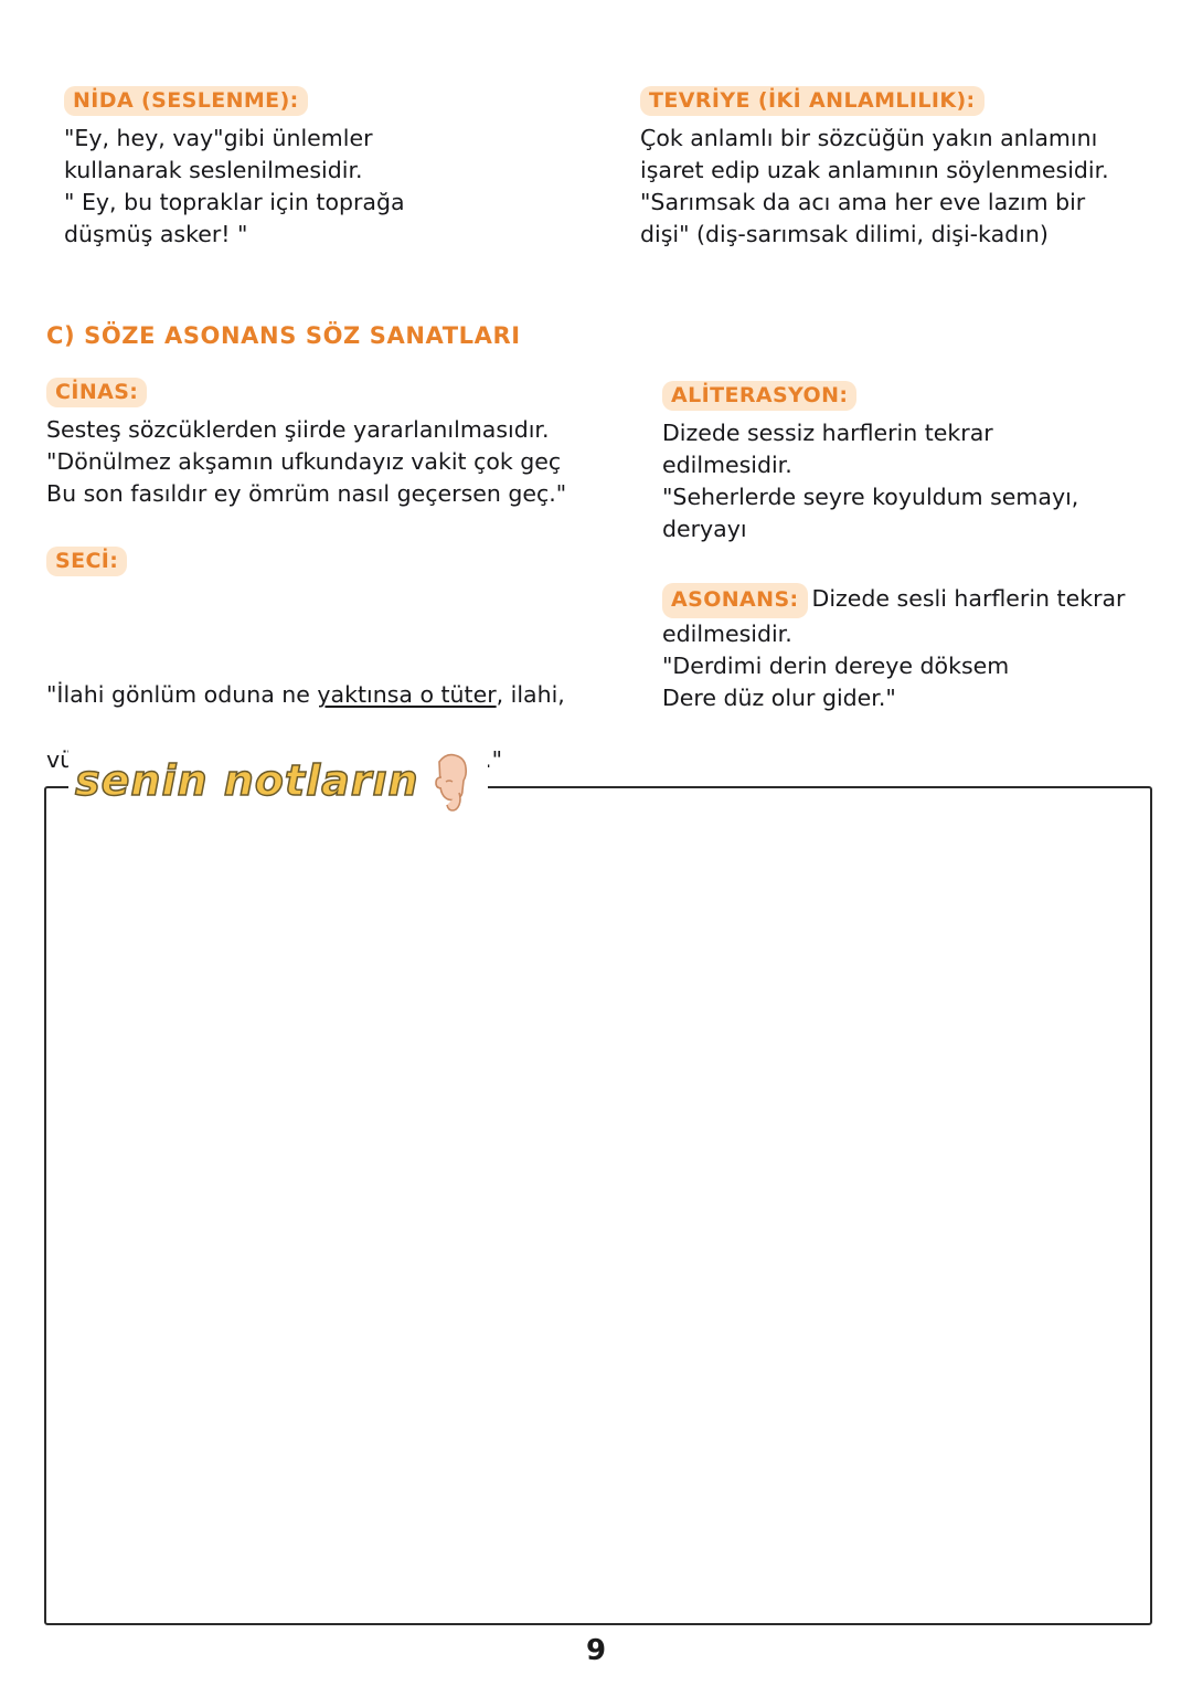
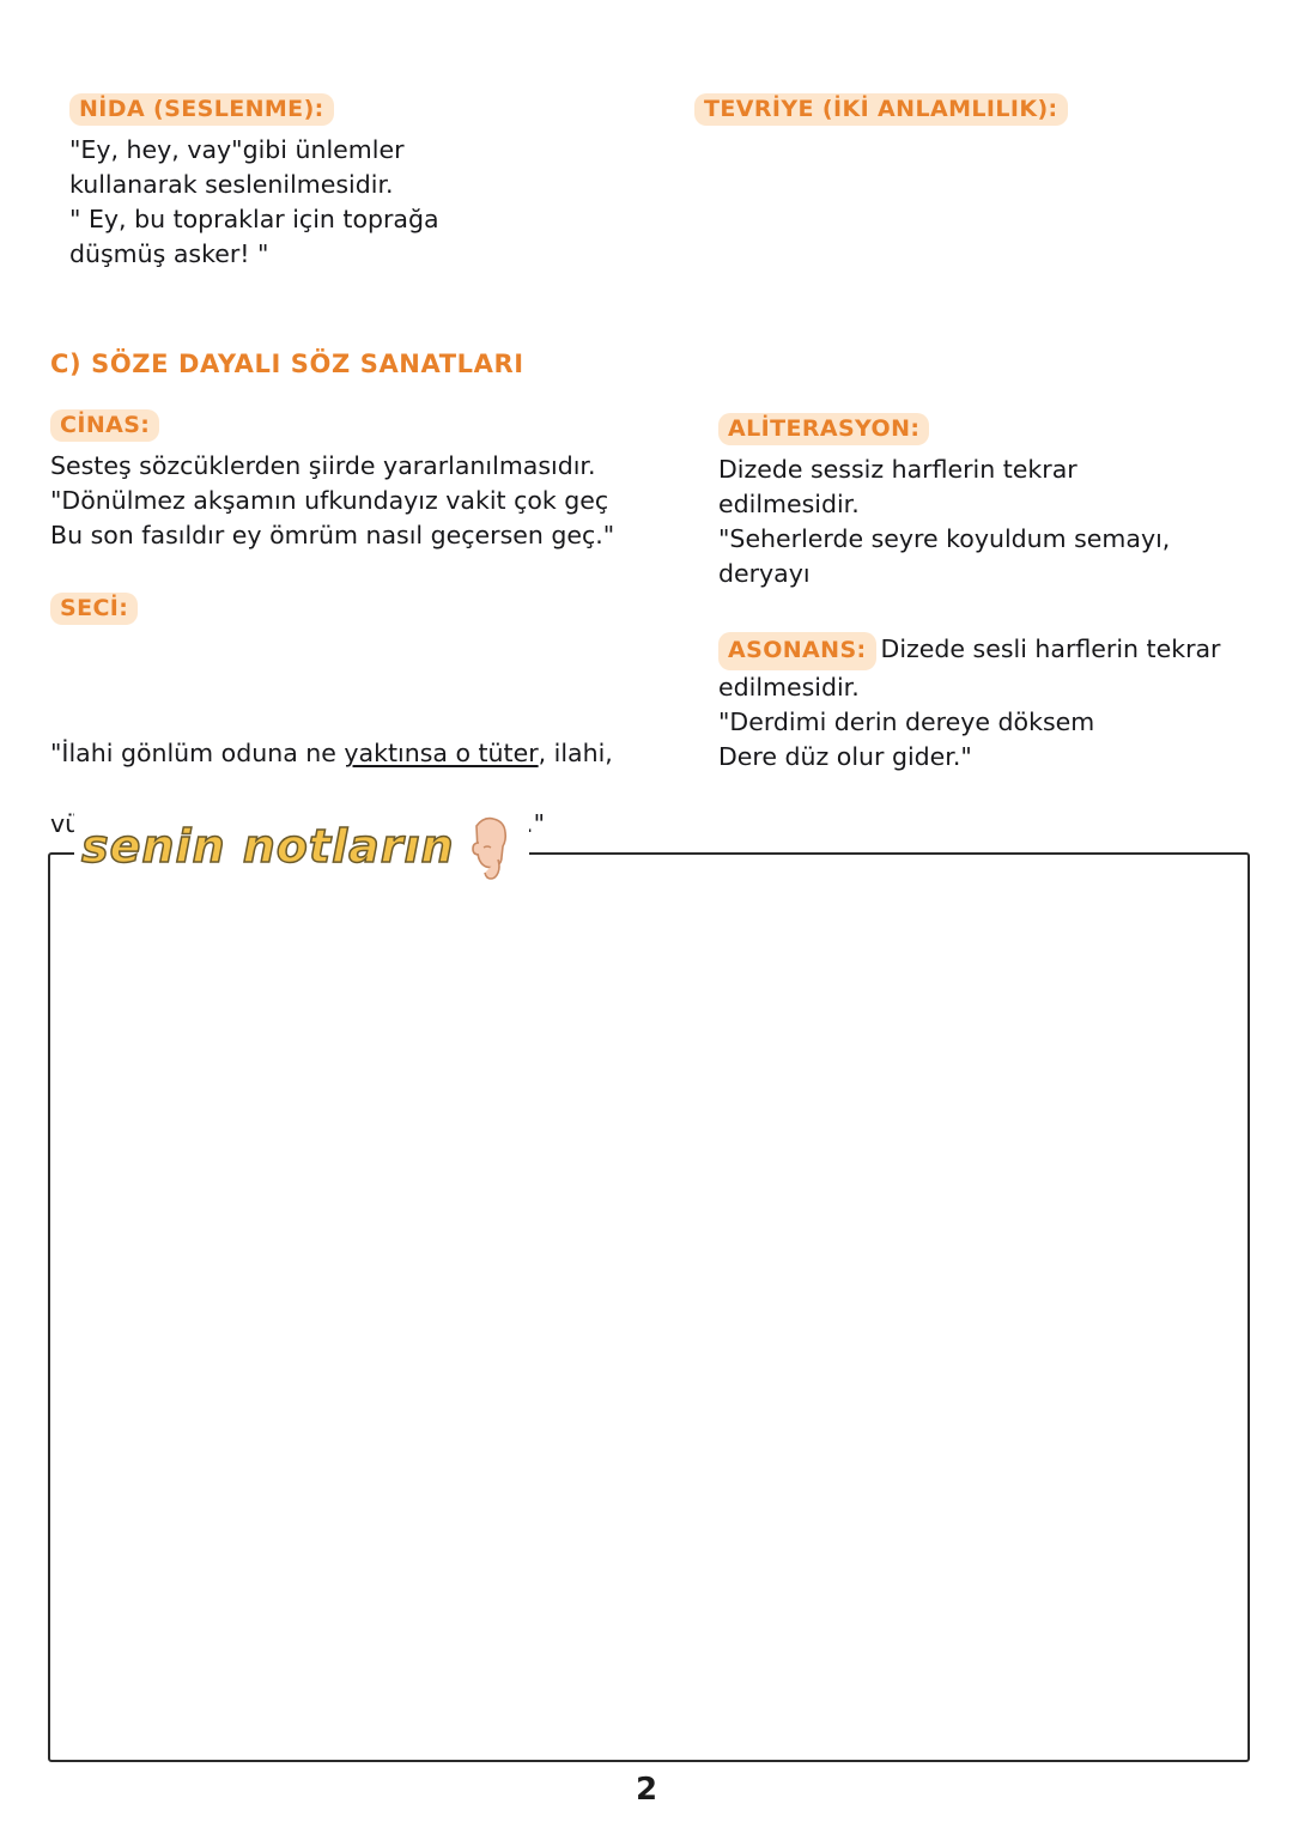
  NİDA (SESLENME):
  "Ey, hey, vay"gibi ünlemler
  kullanarak seslenilmesidir.
  " Ey, bu topraklar için toprağa
  düşmüş asker! "
  TEVRİYE (İKİ ANLAMLILIK):
- Çok anlamlı bir sözcüğün yakın anlamını
- işaret edip uzak anlamının söylenmesidir.
- "Sarımsak da acı ama her eve lazım bir
- dişi" (diş-sarımsak dilimi, dişi-kadın)
- C) SÖZE ASONANS SÖZ SANATLARI
+ C) SÖZE DAYALI SÖZ SANATLARI
  CİNAS:
  Sesteş sözcüklerden şiirde yararlanılmasıdır.
  "Dönülmez akşamın ufkundayız vakit çok geç
  Bu son fasıldır ey ömrüm nasıl geçersen geç."
  ALİTERASYON:
  Dizede sessiz harflerin tekrar
  edilmesidir.
  "Seherlerde seyre koyuldum semayı,
  deryayı
  SECİ:
  "İlahi gönlüm oduna ne yaktınsa o tüter, ilahi,
  ASONANS: Dizede sesli harflerin tekrar
  edilmesidir.
  "Derdimi derin dereye döksem
  Dere düz olur gider."
  senin notların
- 9
+ 2
